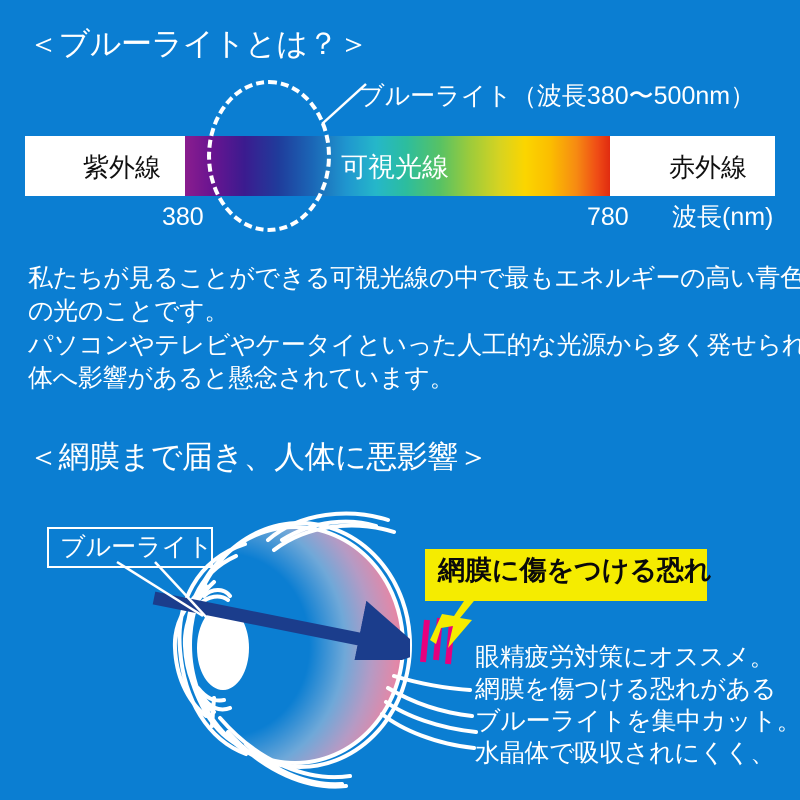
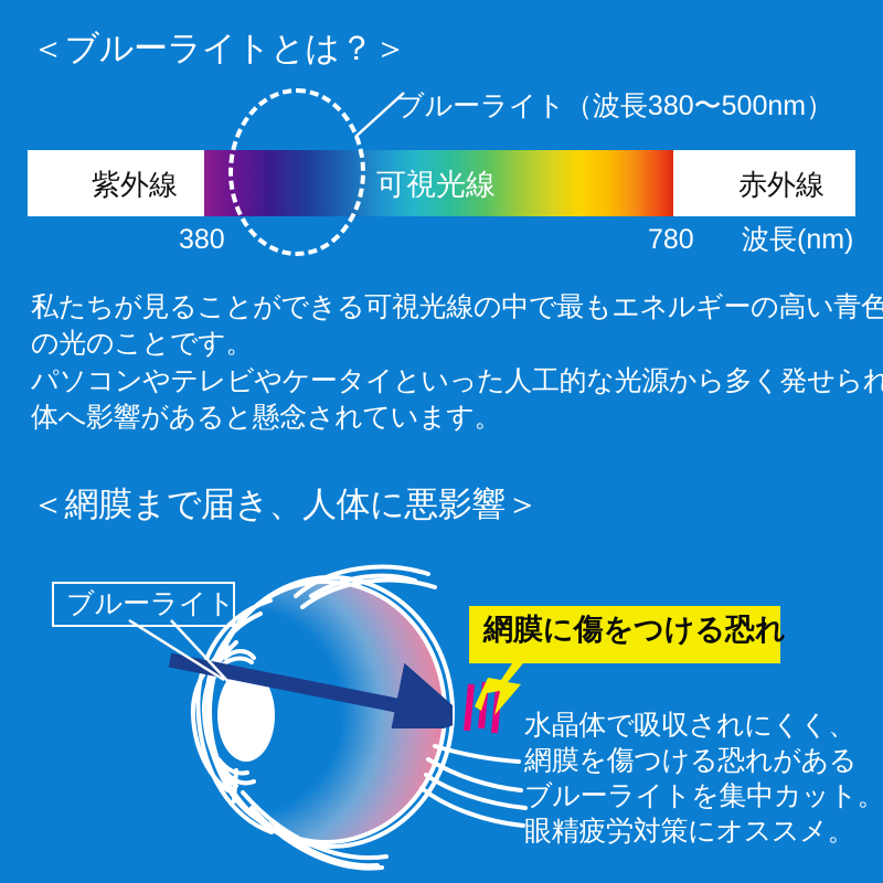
  ＜ブルーライトとは？＞
  紫外線
  赤外線
  可視光線
  ブルーライト（波長380〜500nm）
  380
  780
  波長(nm)
  私たちが見ることができる可視光線の中で最もエネルギーの高い青色
  の光のことです。
  パソコンやテレビやケータイといった人工的な光源から多く発せられ
  体へ影響があると懸念されています。
  ＜網膜まで届き、人体に悪影響＞
  ブルーライト
  網膜に傷をつける恐れ
- 眼精疲労対策にオススメ。
+ 水晶体で吸収されにくく、
  網膜を傷つける恐れがある
  ブルーライトを集中カット。
- 水晶体で吸収されにくく、
+ 眼精疲労対策にオススメ。
